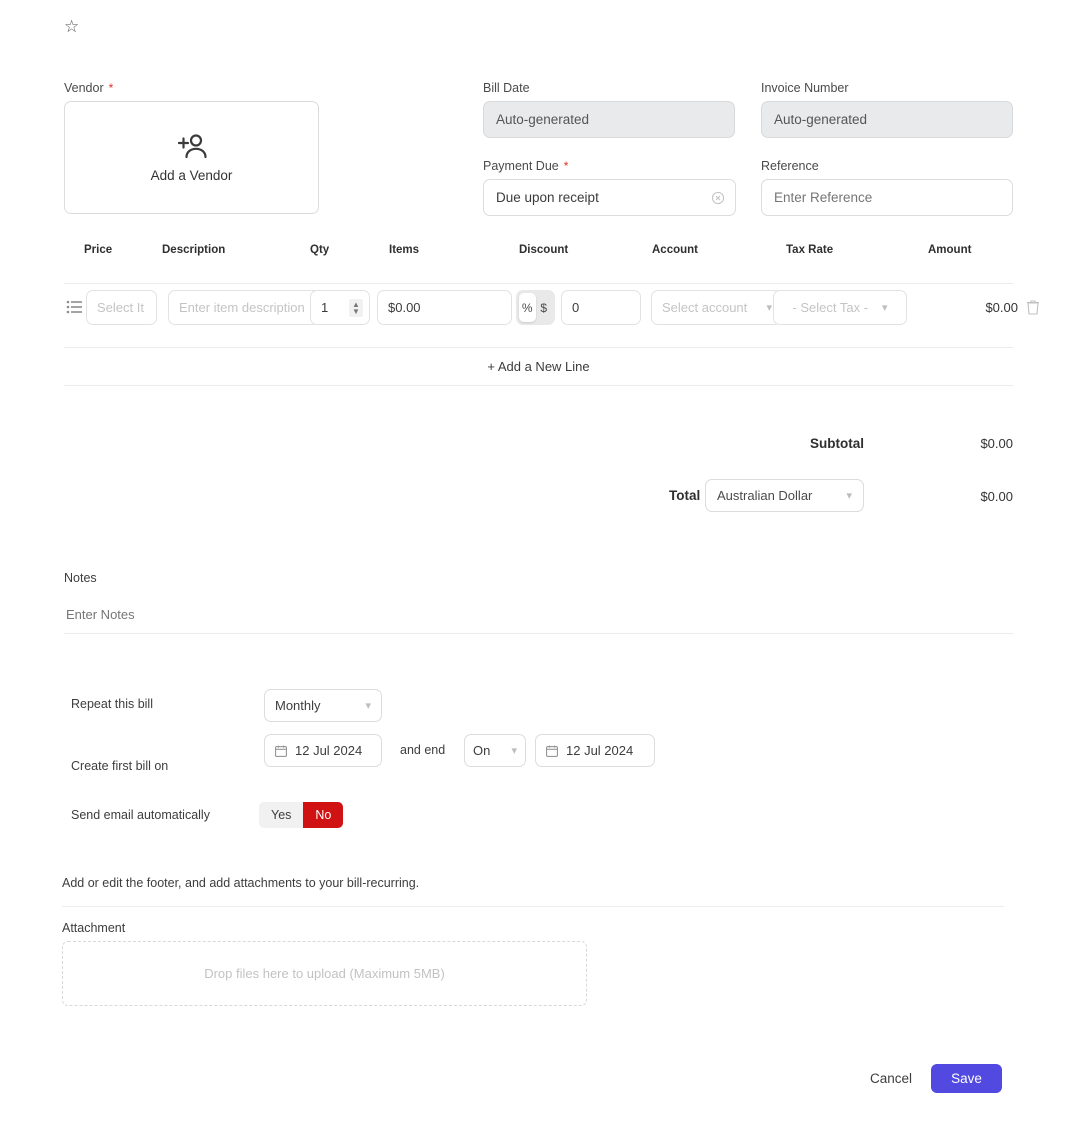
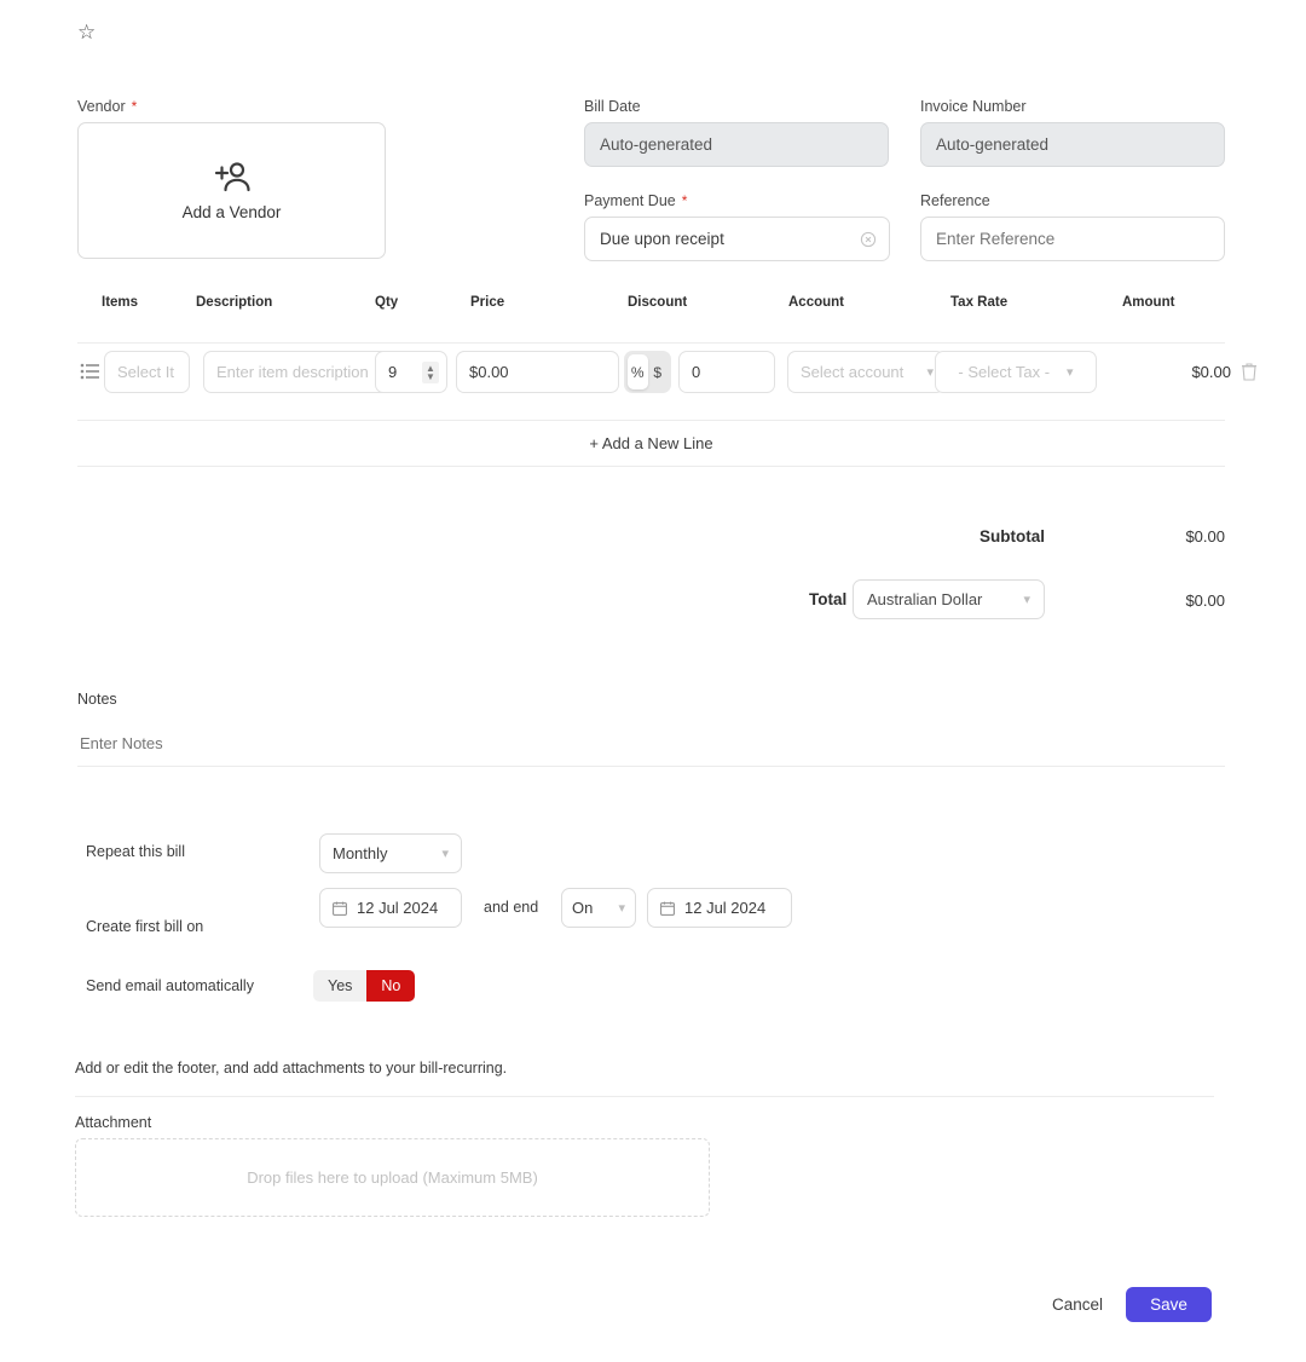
  ☆
  Vendor
  *
  Add a Vendor
  Bill Date
  Auto-generated
  Invoice Number
  Auto-generated
  Payment Due
  *
  Due upon receipt
  Reference
  Enter Reference
- Price
+ Items
  Description
  Qty
- Items
+ Price
  Discount
  Account
  Tax Rate
  Amount
  Select It
  Enter item description
- 1
+ 9
  ▲
  ▼
  $0.00
  %
  $
  0
  Select account
  ▾
  - Select Tax -
  ▾
  $0.00
  + Add a New Line
  Subtotal
  $0.00
  Total
  Australian Dollar
  ▾
  $0.00
  Notes
  Enter Notes
  Repeat this bill
  Monthly
  ▾
  Create first bill on
  12 Jul 2024
  and end
  On
  ▾
  12 Jul 2024
  Send email automatically
  Yes
  No
  Add or edit the footer, and add attachments to your bill-recurring.
  Attachment
  Drop files here to upload (Maximum 5MB)
  Cancel
  Save
